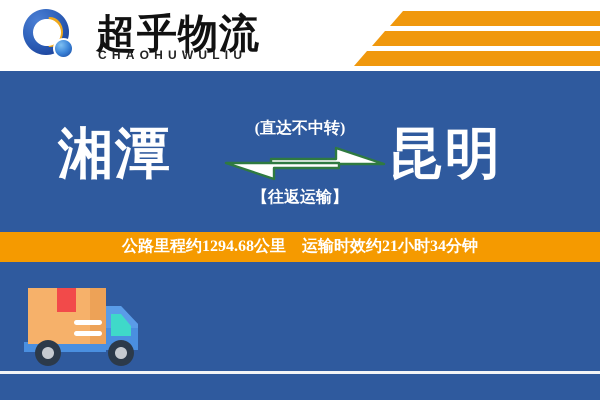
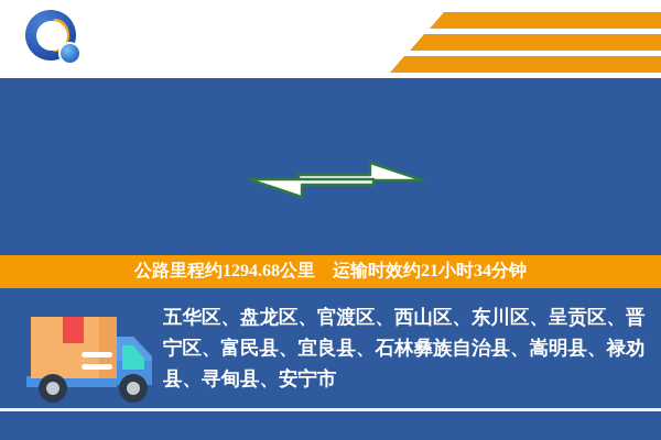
- 超乎物流
- CHAOHUWULIU
- (直达不中转)
- 湘潭
- 昆明
- 【往返运输】
  公路里程约1294.68公里 运输时效约21小时34分钟
+ 五华区、盘龙区、官渡区、西山区、东川区、呈贡区、晋宁区、富民县、宜良县、石林彝族自治县、嵩明县、禄劝县、寻甸县、安宁市
